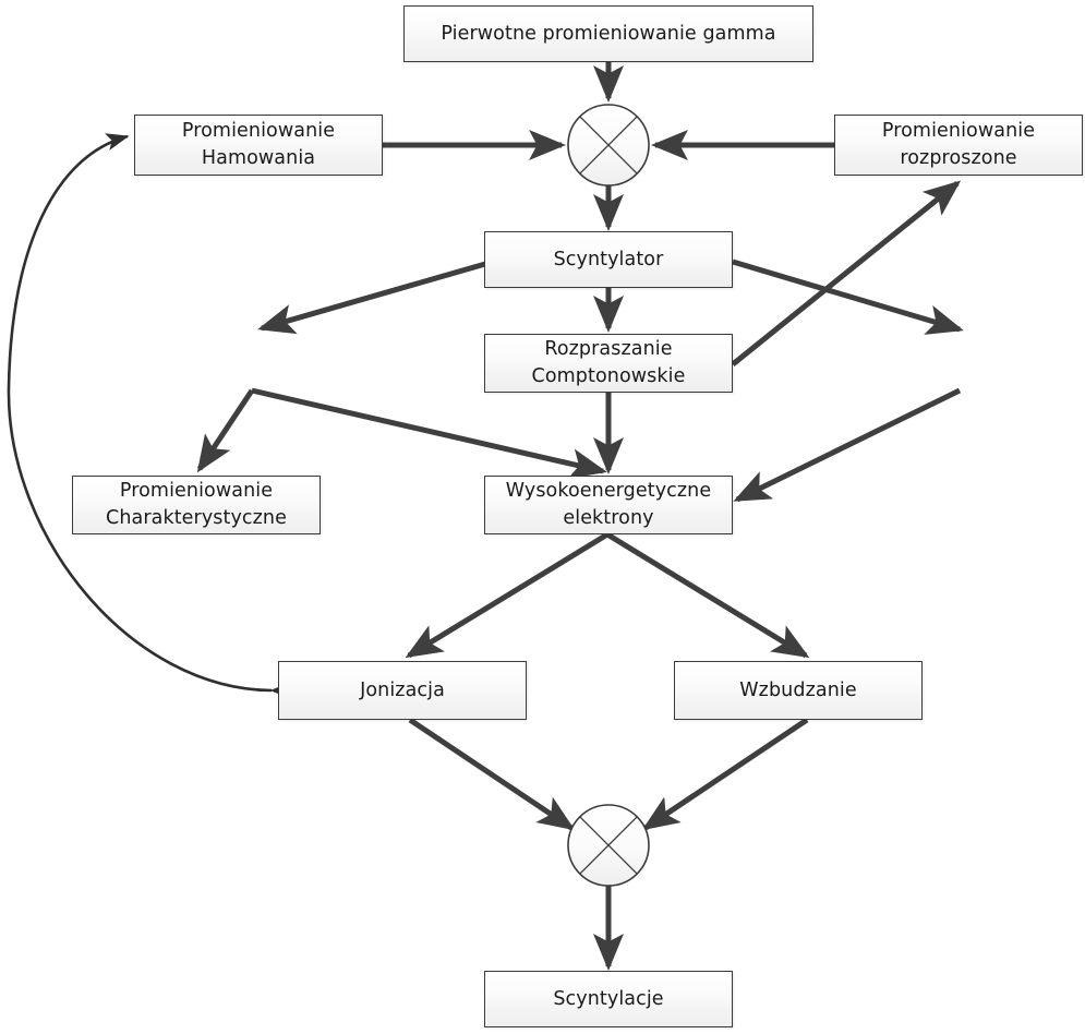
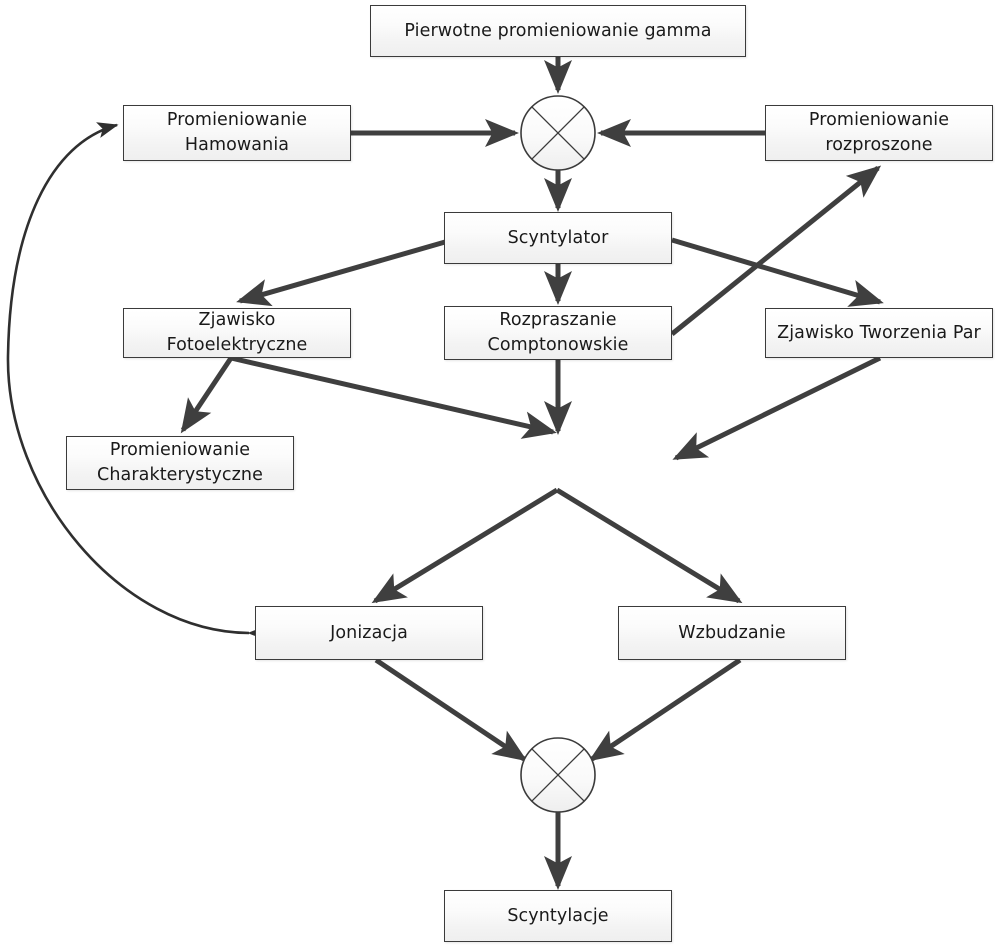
  Pierwotne promieniowanie gamma
  Promieniowanie
  Hamowania
  Promieniowanie
  rozproszone
  Scyntylator
+ Zjawisko Fotoelektryczne
  Rozpraszanie
  Comptonowskie
+ Zjawisko Tworzenia Par
  Promieniowanie
  Charakterystyczne
- Wysokoenergetyczne
- elektrony
  Jonizacja
  Wzbudzanie
  Scyntylacje
